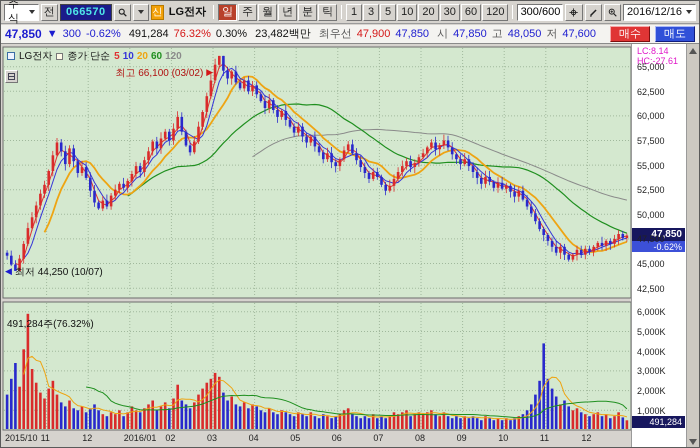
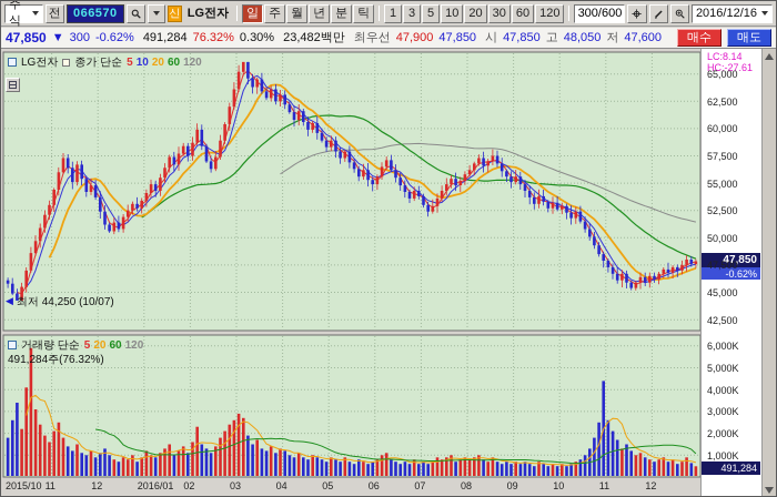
  주식
  전
  066570
  신
  LG전자
  일
  주
  월
  년
  분
  틱
  1
  3
  5
  10
  20
  30
  60
  120
  300/600
  2016/12/16
  47,850
  ▼
  300
  -0.62%
  491,284
  76.32%
  0.30%
  23,482백만
  최우선
  47,900
  47,850
  시
  47,850
  고
  48,050
  저
  47,600
  매수
  매도
  LG전자
  종가 단순
  5 10 20 60 120
- 최고 66,100 (03/02)
- ▶
  ◀
  최저 44,250 (10/07)
  LC:8.14
  HC:-27.61
  47,850
  -0.62%
+ 거래량 단순
+ 5 20 60 120
  491,284주(76.32%)
  491,284
  65,000
  62,500
  60,000
  57,500
  55,000
  52,500
  50,000
  47,500
  45,000
  42,500
  6,000K
  5,000K
  4,000K
  3,000K
  2,000K
  1,000K
  2015/10
  11
  12
  2016/01
  02
  03
  04
  05
  06
  07
  08
  09
  10
  11
  12
